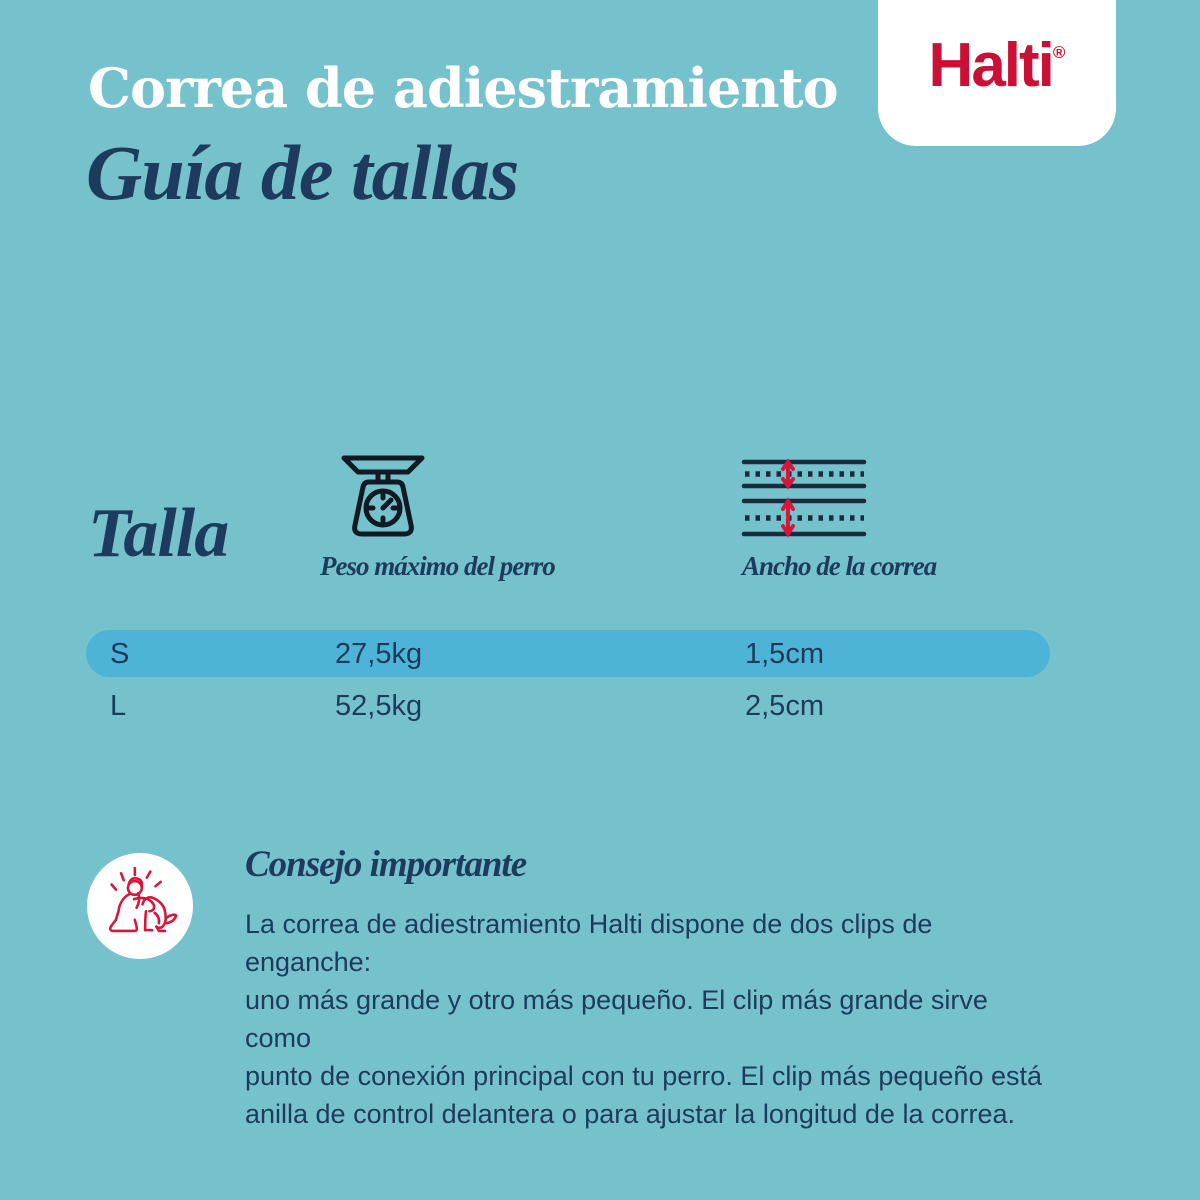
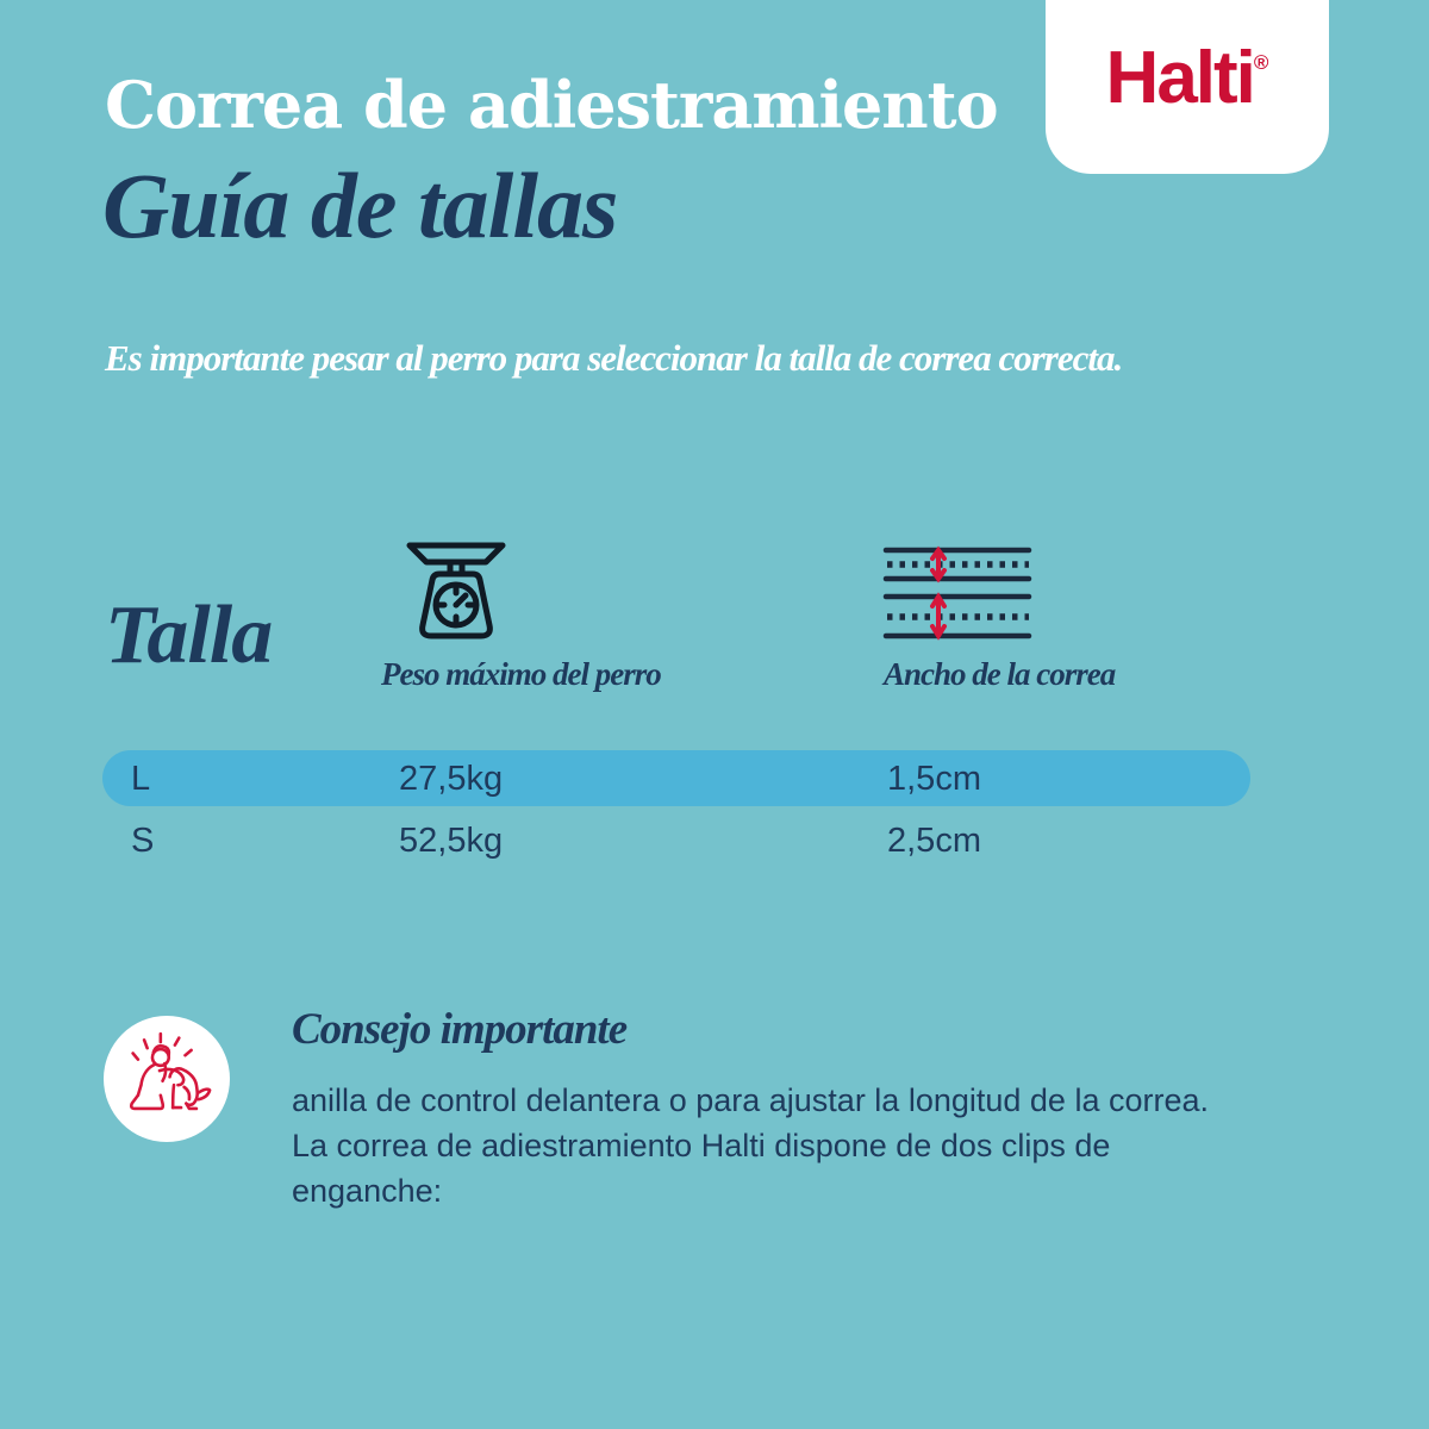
  Halti®
  Correa de adiestramiento
  Guía de tallas
+ Es importante pesar al perro para seleccionar la talla de correa correcta.
  Talla
  Peso máximo del perro
  Ancho de la correa
- S
+ L
  27,5kg
  1,5cm
- L
+ S
  52,5kg
  2,5cm
  Consejo importante
- La correa de adiestramiento Halti dispone de dos clips de enganche:
+ anilla de control delantera o para ajustar la longitud de la correa.
- uno más grande y otro más pequeño. El clip más grande sirve como
- punto de conexión principal con tu perro. El clip más pequeño está
- anilla de control delantera o para ajustar la longitud de la correa.
+ La correa de adiestramiento Halti dispone de dos clips de enganche:
